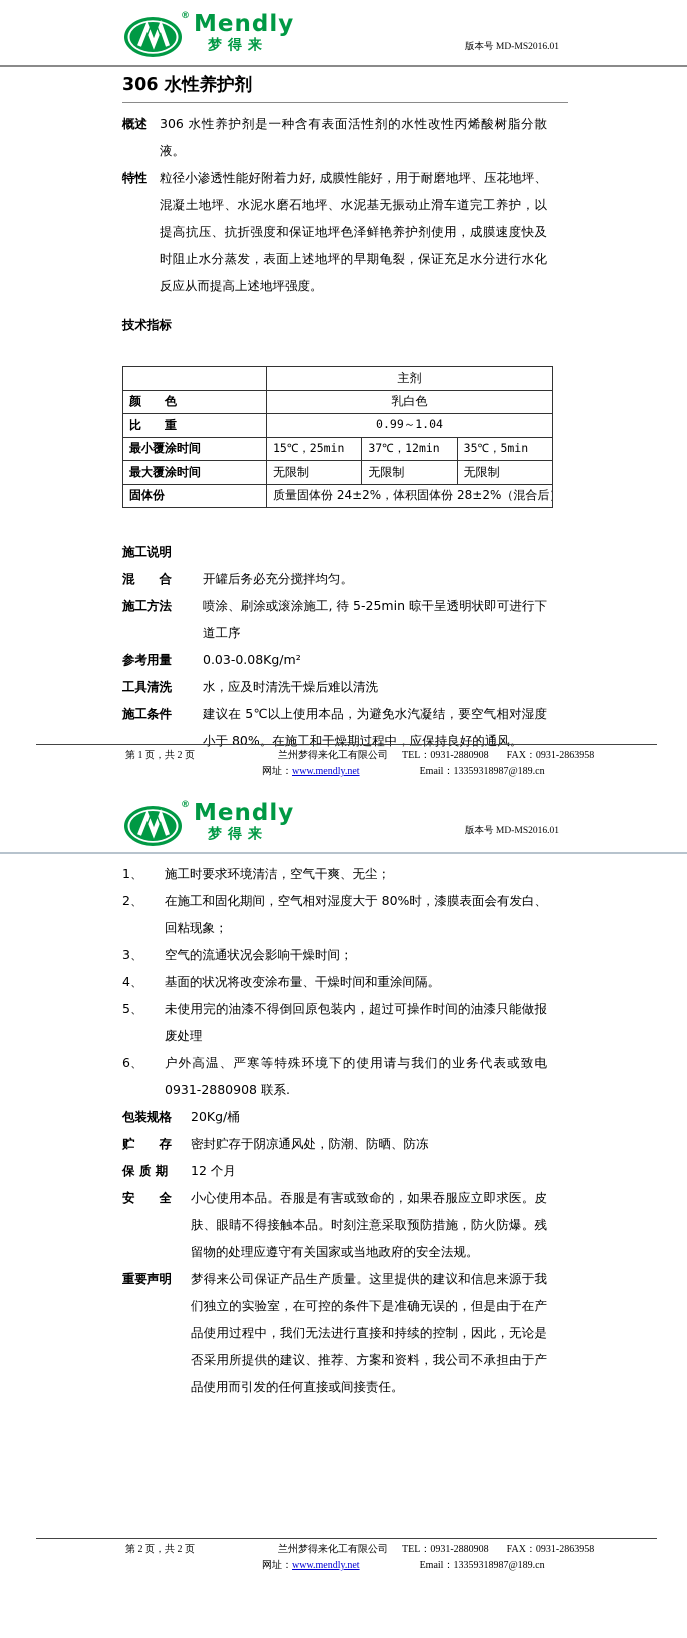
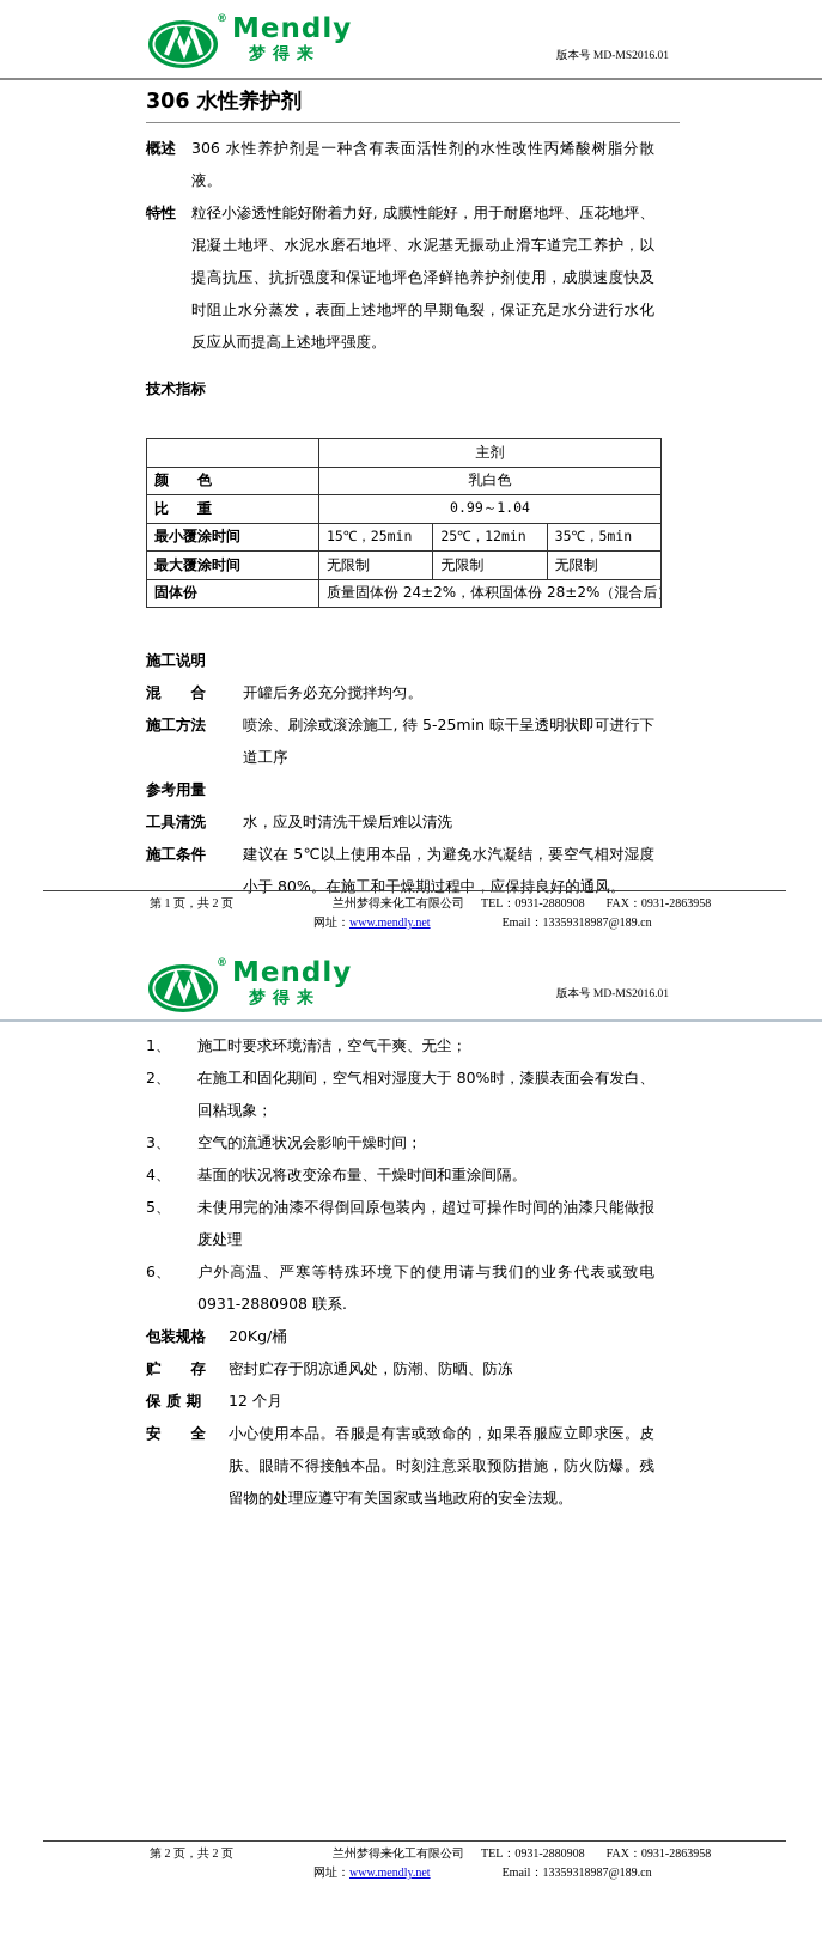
  ®
  Mendly
  梦得来
  版本号 MD-MS2016.01
  306 水性养护剂
  概述
  306 水性养护剂是一种含有表面活性剂的水性改性丙烯酸树脂分散液。
  特性
  粒径小渗透性能好附着力好, 成膜性能好，用于耐磨地坪、压花地坪、混凝土地坪、水泥水磨石地坪、水泥基无振动止滑车道完工养护，以提高抗压、抗折强度和保证地坪色泽鲜艳养护剂使用，成膜速度快及时阻止水分蒸发，表面上述地坪的早期龟裂，保证充足水分进行水化反应从而提高上述地坪强度。
  技术指标
  	主剂
  颜 色	乳白色
  比 重	0.99～1.04
- 最小覆涂时间	15℃，25min	37℃，12min	35℃，5min
+ 最小覆涂时间	15℃，25min	25℃，12min	35℃，5min
  最大覆涂时间	无限制	无限制	无限制
  固体份	质量固体份 24±2%，体积固体份 28±2%（混合后
  施工说明
  混 合
  开罐后务必充分搅拌均匀。
  施工方法
  喷涂、刷涂或滚涂施工, 待 5-25min 晾干呈透明状即可进行下道工序
  参考用量
- 0.03-0.08Kg/m²
  工具清洗
  水，应及时清洗干燥后难以清洗
  施工条件
  建议在 5℃以上使用本品，为避免水汽凝结，要空气相对湿度小于 80%。在施工和干燥期过程中，应保持良好的通风。
  第 1 页，共 2 页
  兰州梦得来化工有限公司
  TEL：0931-2880908
  FAX：0931-2863958
  网址：www.mendly.net
  Email：13359318987@189.cn
  ®
  Mendly
  梦得来
  版本号 MD-MS2016.01
  1、
  施工时要求环境清洁，空气干爽、无尘；
  2、
  在施工和固化期间，空气相对湿度大于 80%时，漆膜表面会有发白、回粘现象；
  3、
  空气的流通状况会影响干燥时间；
  4、
  基面的状况将改变涂布量、干燥时间和重涂间隔。
  5、
  未使用完的油漆不得倒回原包装内，超过可操作时间的油漆只能做报废处理
  6、
  户外高温、严寒等特殊环境下的使用请与我们的业务代表或致电 0931-2880908 联系.
  包装规格
  20Kg/桶
  贮 存
  密封贮存于阴凉通风处，防潮、防晒、防冻
  保 质 期
  12 个月
  安 全
  小心使用本品。吞服是有害或致命的，如果吞服应立即求医。皮肤、眼睛不得接触本品。时刻注意采取预防措施，防火防爆。残留物的处理应遵守有关国家或当地政府的安全法规。
- 重要声明
- 梦得来公司保证产品生产质量。这里提供的建议和信息来源于我们独立的实验室，在可控的条件下是准确无误的，但是由于在产品使用过程中，我们无法进行直接和持续的控制，因此，无论是否采用所提供的建议、推荐、方案和资料，我公司不承担由于产品使用而引发的任何直接或间接责任。
  第 2 页，共 2 页
  兰州梦得来化工有限公司
  TEL：0931-2880908
  FAX：0931-2863958
  网址：www.mendly.net
  Email：13359318987@189.cn
